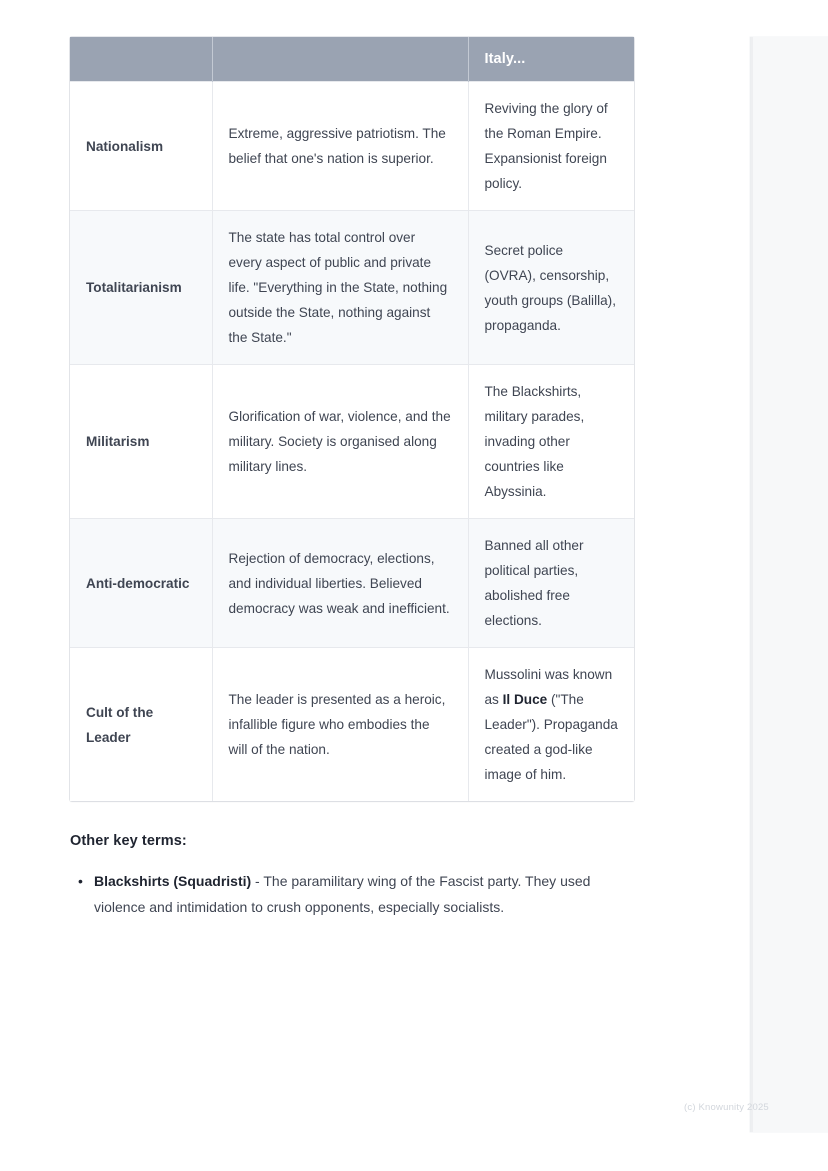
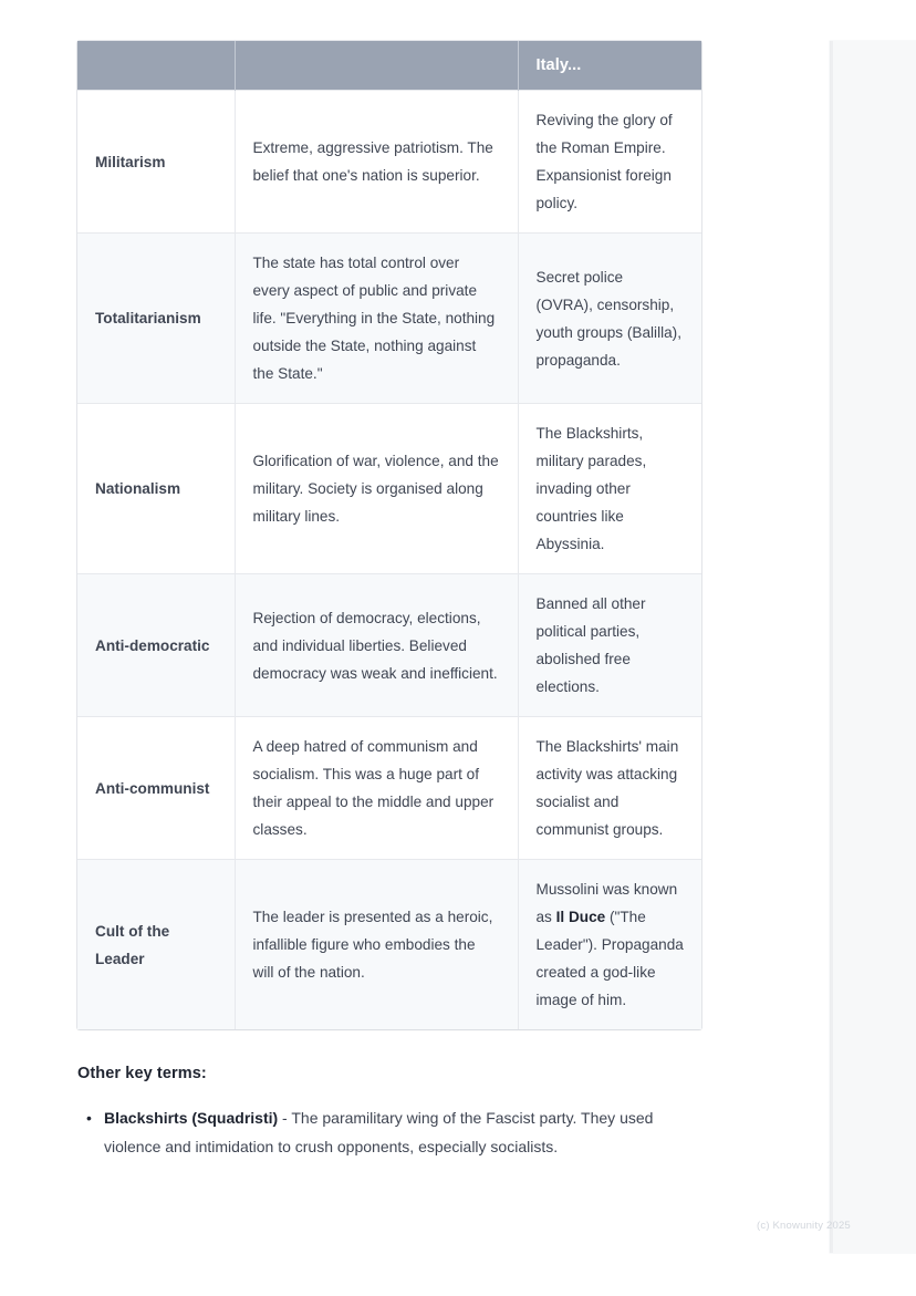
  		Italy...
- Nationalism	Extreme, aggressive patriotism. The belief that one's nation is superior.	Reviving the glory of the Roman Empire. Expansionist foreign policy.
+ Militarism	Extreme, aggressive patriotism. The belief that one's nation is superior.	Reviving the glory of the Roman Empire. Expansionist foreign policy.
  Totalitarianism	The state has total control over every aspect of public and private life. "Everything in the State, nothing outside the State, nothing against the State."	Secret police (OVRA), censorship, youth groups (Balilla), propaganda.
- Militarism	Glorification of war, violence, and the military. Society is organised along military lines.	The Blackshirts, military parades, invading other countries like Abyssinia.
+ Nationalism	Glorification of war, violence, and the military. Society is organised along military lines.	The Blackshirts, military parades, invading other countries like Abyssinia.
  Anti-democratic	Rejection of democracy, elections, and individual liberties. Believed democracy was weak and inefficient.	Banned all other political parties, abolished free elections.
+ Anti-communist	A deep hatred of communism and socialism. This was a huge part of their appeal to the middle and upper classes.	The Blackshirts' main activity was attacking socialist and communist groups.
  Cult of the Leader	The leader is presented as a heroic, infallible figure who embodies the will of the nation.	Mussolini was known as Il Duce ("The Leader"). Propaganda created a god-like image of him.
  Other key terms:
  Blackshirts (Squadristi) - The paramilitary wing of the Fascist party. They used violence and intimidation to crush opponents, especially socialists.
  (c) Knowunity 2025
